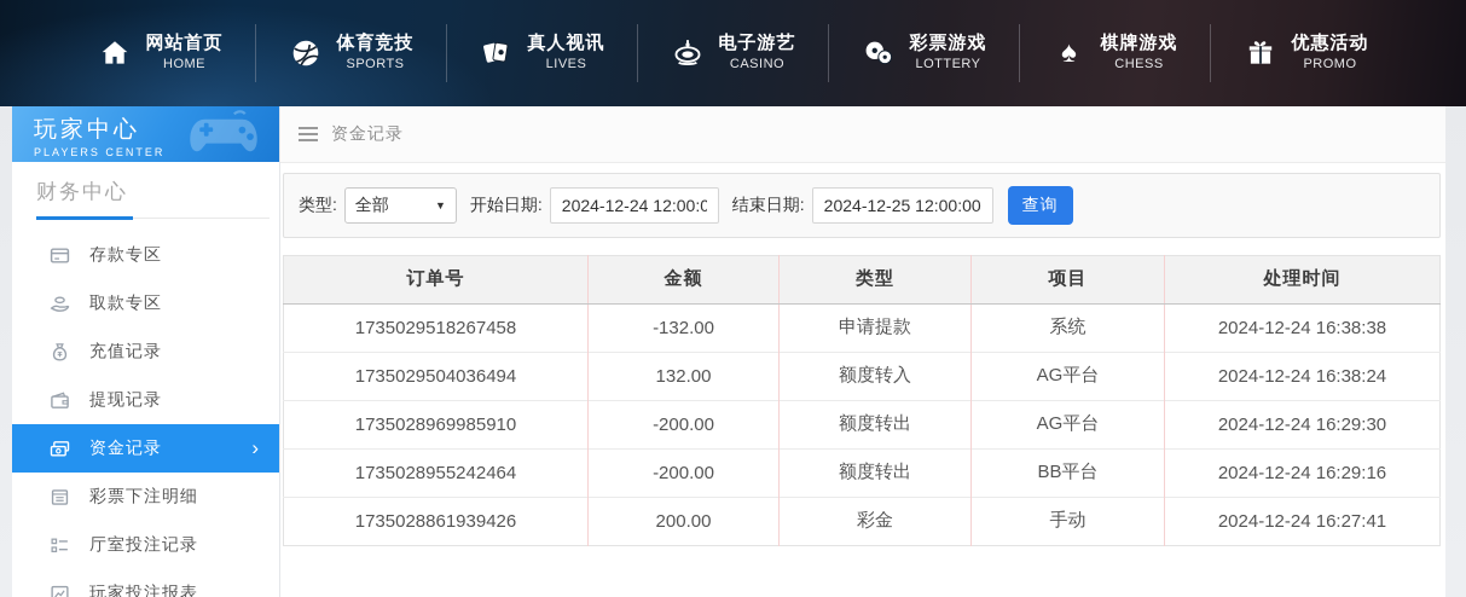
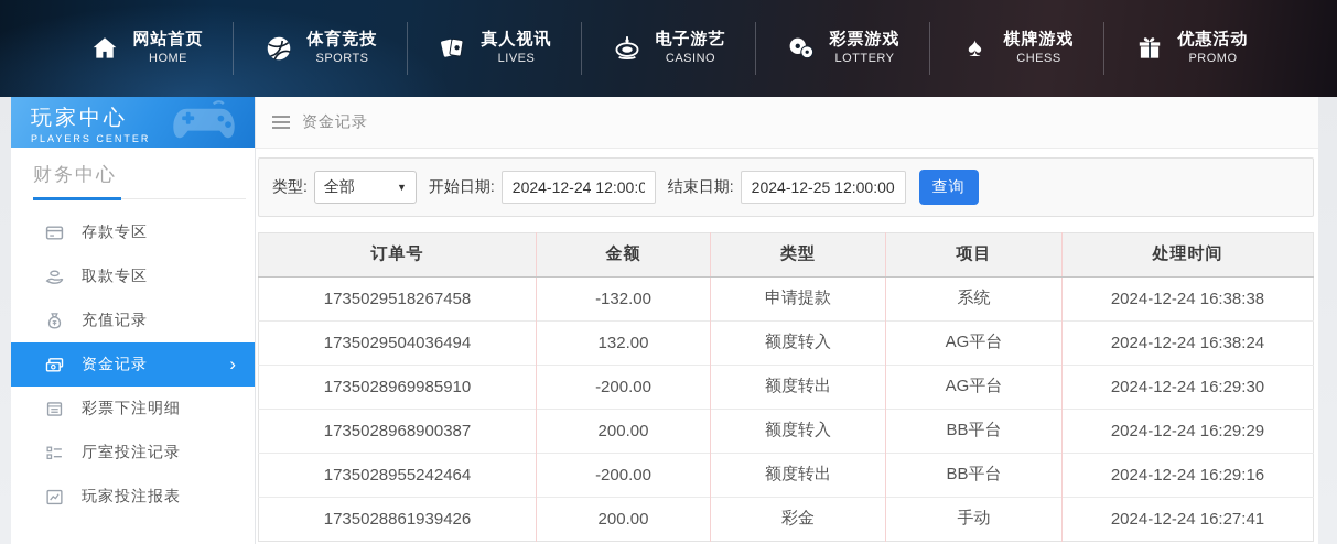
  网站首页
  HOME
  体育竞技
  SPORTS
  真人视讯
  LIVES
  电子游艺
  CASINO
  彩票游戏
  LOTTERY
  ♠
  棋牌游戏
  CHESS
  优惠活动
  PROMO
  玩家中心
  PLAYERS CENTER
  财务中心
  存款专区
  取款专区
  充值记录
- 提现记录
  资金记录
  ›
  彩票下注明细
  厅室投注记录
  玩家投注报表
  资金记录
  类型:
  全部
  ▼
  开始日期:
  2024-12-24 12:00:0
  结束日期:
  2024-12-25 12:00:00
  查询
  订单号	金额	类型	项目	处理时间
  1735029518267458	-132.00	申请提款	系统	2024-12-24 16:38:38
  1735029504036494	132.00	额度转入	AG平台	2024-12-24 16:38:24
  1735028969985910	-200.00	额度转出	AG平台	2024-12-24 16:29:30
+ 1735028968900387	200.00	额度转入	BB平台	2024-12-24 16:29:29
  1735028955242464	-200.00	额度转出	BB平台	2024-12-24 16:29:16
  1735028861939426	200.00	彩金	手动	2024-12-24 16:27:41
